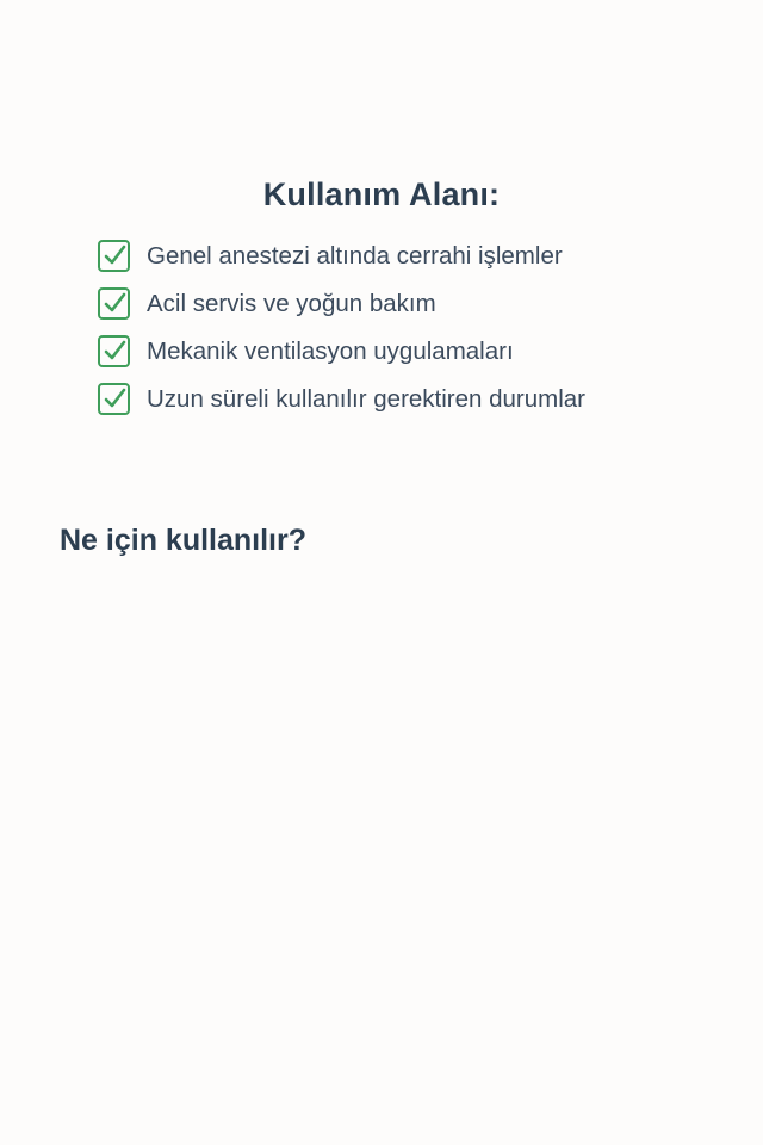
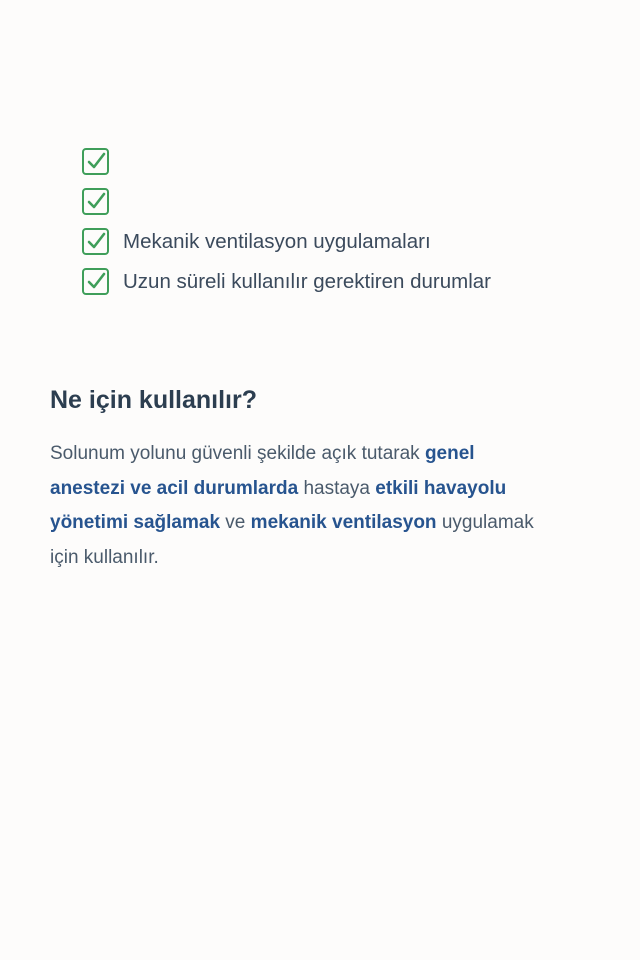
- Kullanım Alanı:
- Genel anestezi altında cerrahi işlemler
- Acil servis ve yoğun bakım
  Mekanik ventilasyon uygulamaları
  Uzun süreli kullanılır gerektiren durumlar
  Ne için kullanılır?
+ Solunum yolunu güvenli şekilde açık tutarak genel anestezi ve acil durumlarda hastaya etkili havayolu yönetimi sağlamak ve mekanik ventilasyon uygulamak için kullanılır.
